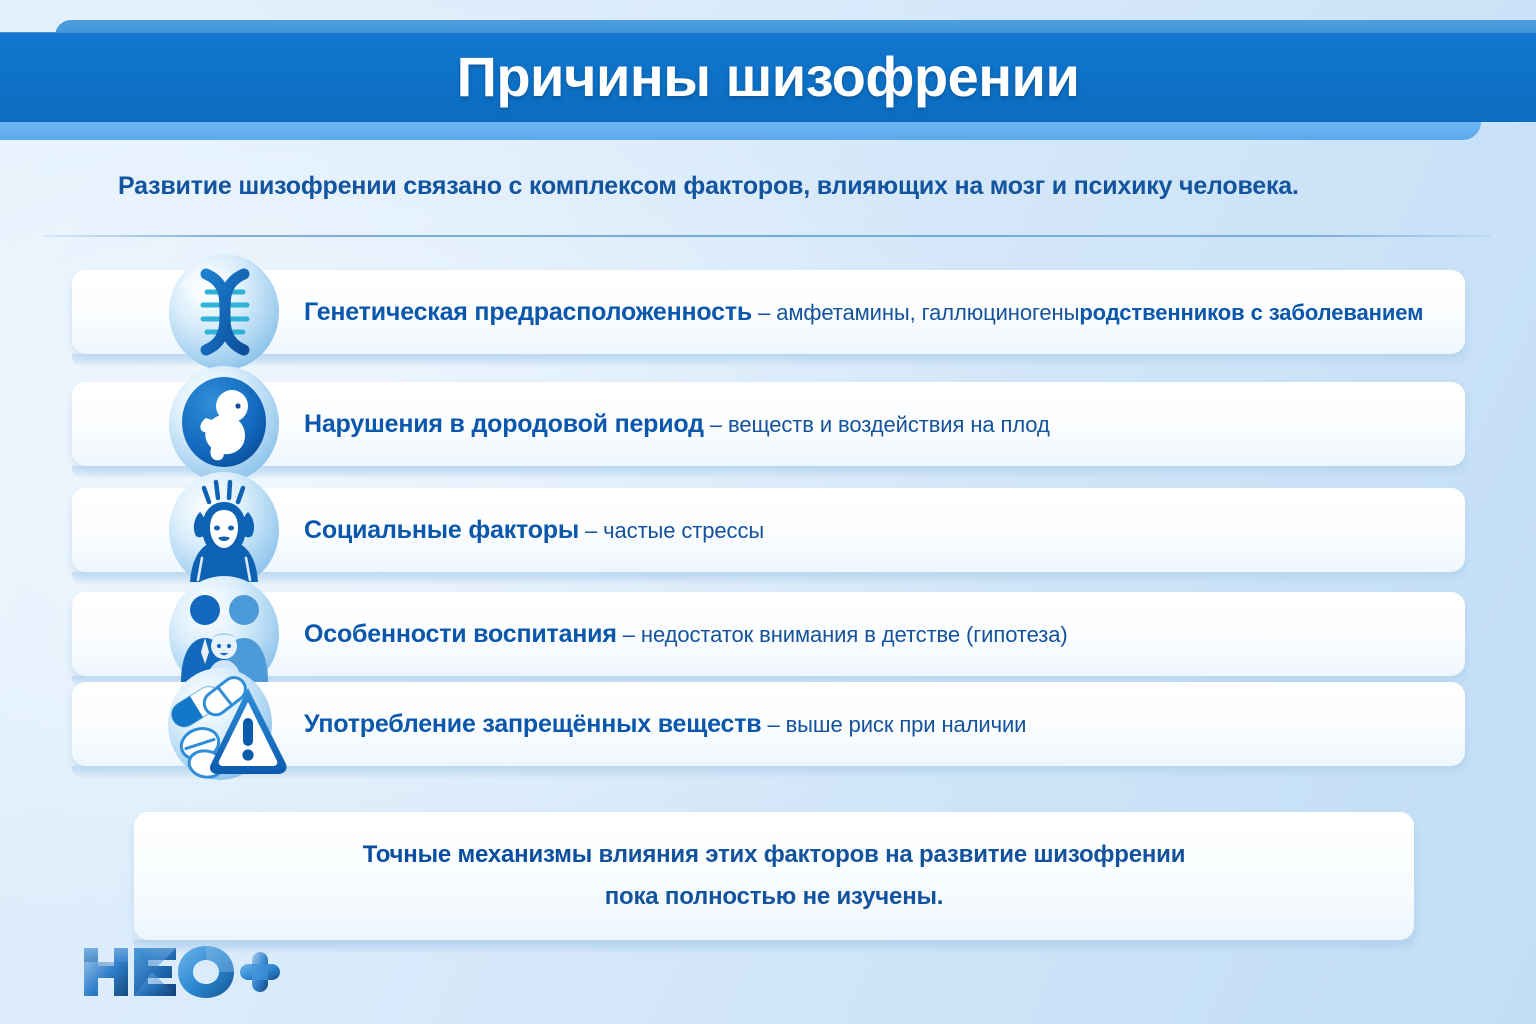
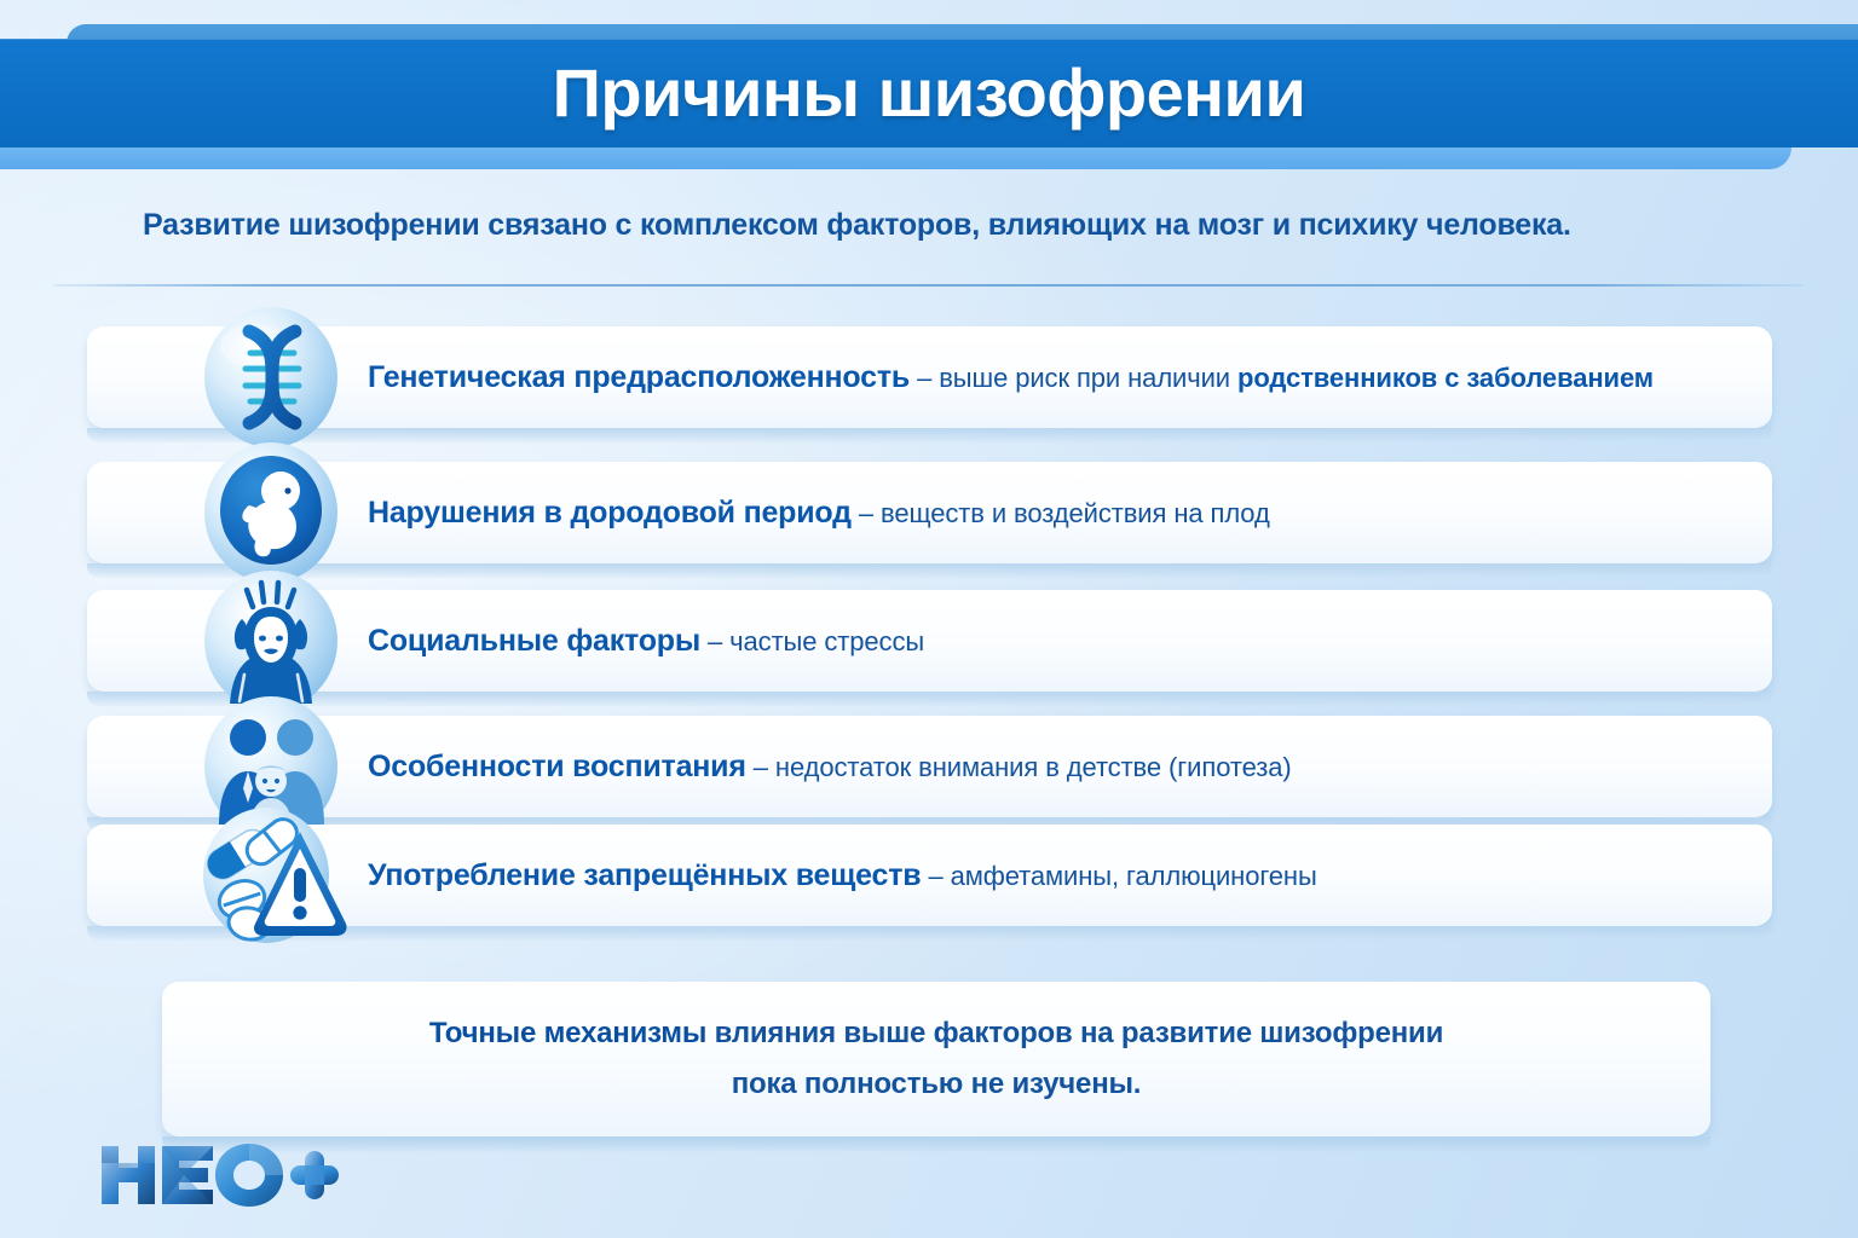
  Причины шизофрении
  Развитие шизофрении связано с комплексом факторов, влияющих на мозг и психику человека.
- Генетическая предрасположенность – амфетамины, галлюциногеныродственников с заболеванием
+ Генетическая предрасположенность – выше риск при наличии родственников с заболеванием
  Нарушения в дородовой период – веществ и воздействия на плод
  Социальные факторы – частые стрессы
  Особенности воспитания – недостаток внимания в детстве (гипотеза)
- Употребление запрещённых веществ – выше риск при наличии
+ Употребление запрещённых веществ – амфетамины, галлюциногены
- Точные механизмы влияния этих факторов на развитие шизофрении
+ Точные механизмы влияния выше факторов на развитие шизофрении
  пока полностью не изучены.
